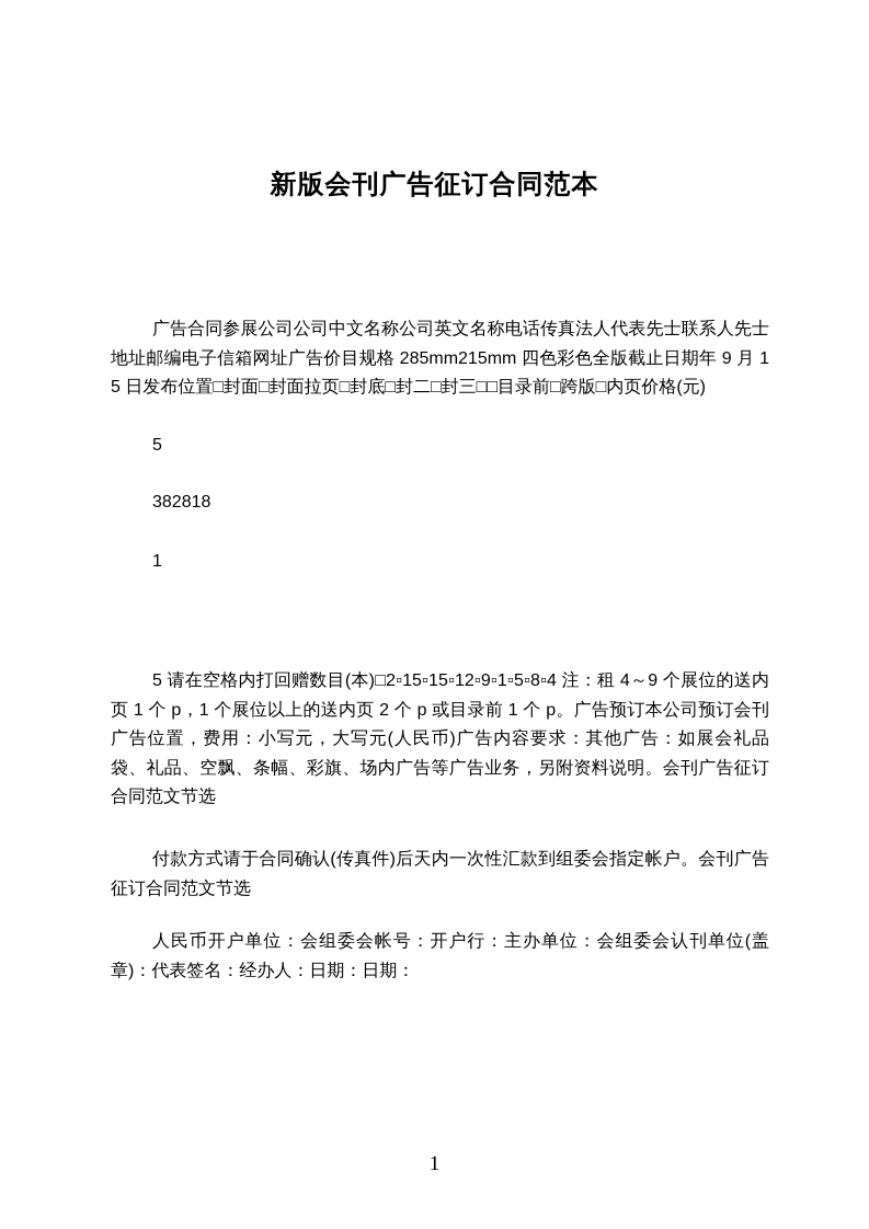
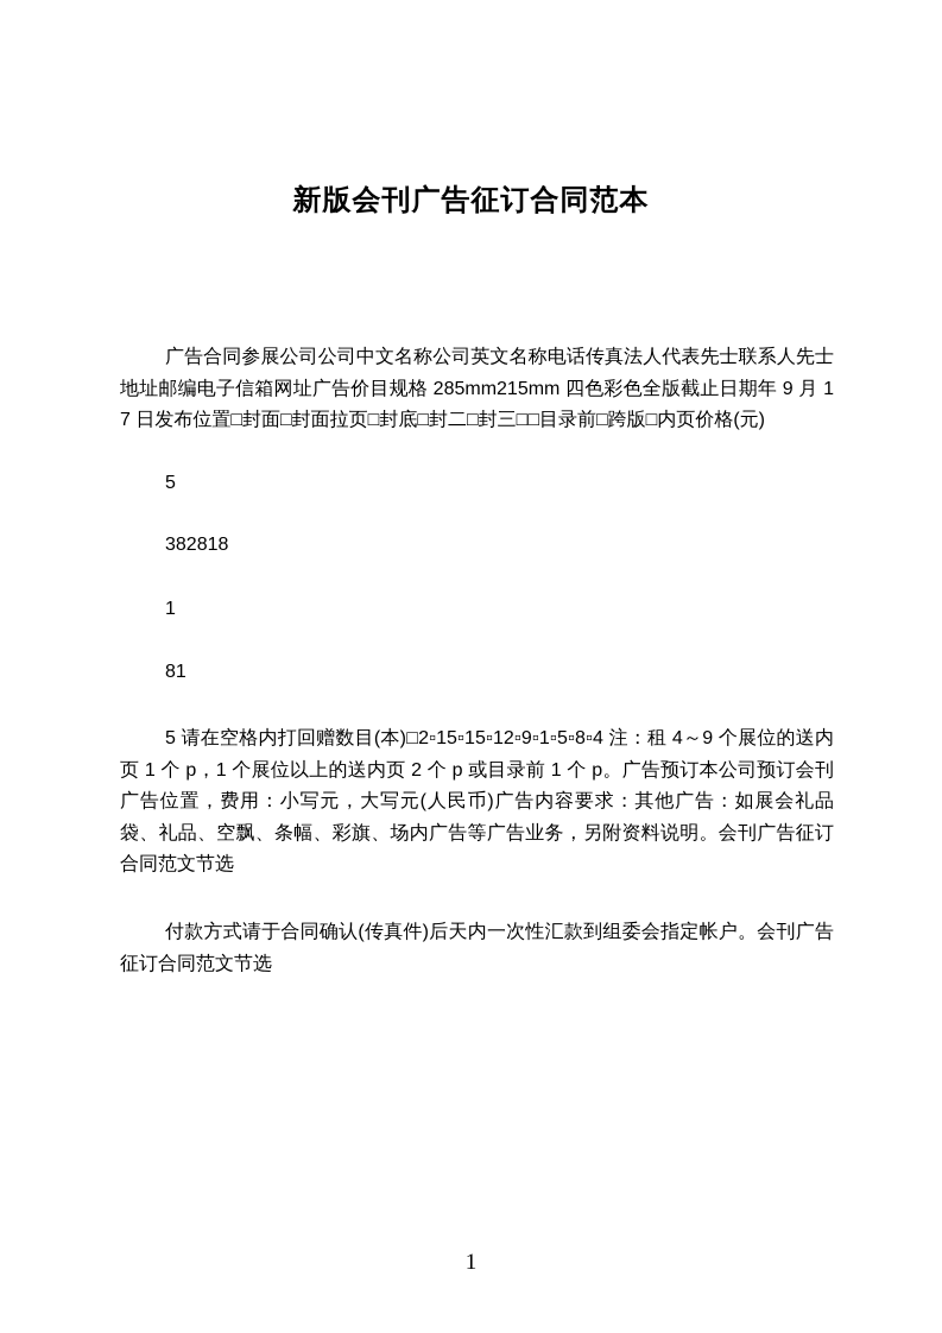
  新版会刊广告征订合同范本
- 广告合同参展公司公司中文名称公司英文名称电话传真法人代表先士联系人先士地址邮编电子信箱网址广告价目规格 285mm215mm 四色彩色全版截止日期年 9 月 15 日发布位置□封面□封面拉页□封底□封二□封三□□目录前□跨版□内页价格(元)
+ 广告合同参展公司公司中文名称公司英文名称电话传真法人代表先士联系人先士地址邮编电子信箱网址广告价目规格 285mm215mm 四色彩色全版截止日期年 9 月 17 日发布位置□封面□封面拉页□封底□封二□封三□□目录前□跨版□内页价格(元)
  5
  382818
  1
+ 81
  5 请在空格内打回赠数目(本)□2▫15▫15▫12▫9▫1▫5▫8▫4 注：租 4～9 个展位的送内页 1 个 p，1 个展位以上的送内页 2 个 p 或目录前 1 个 p。广告预订本公司预订会刊广告位置，费用：小写元，大写元(人民币)广告内容要求：其他广告：如展会礼品袋、礼品、空飘、条幅、彩旗、场内广告等广告业务，另附资料说明。会刊广告征订合同范文节选
  付款方式请于合同确认(传真件)后天内一次性汇款到组委会指定帐户。会刊广告征订合同范文节选
- 人民币开户单位：会组委会帐号：开户行：主办单位：会组委会认刊单位(盖章)：代表签名：经办人：日期：日期：
  1
